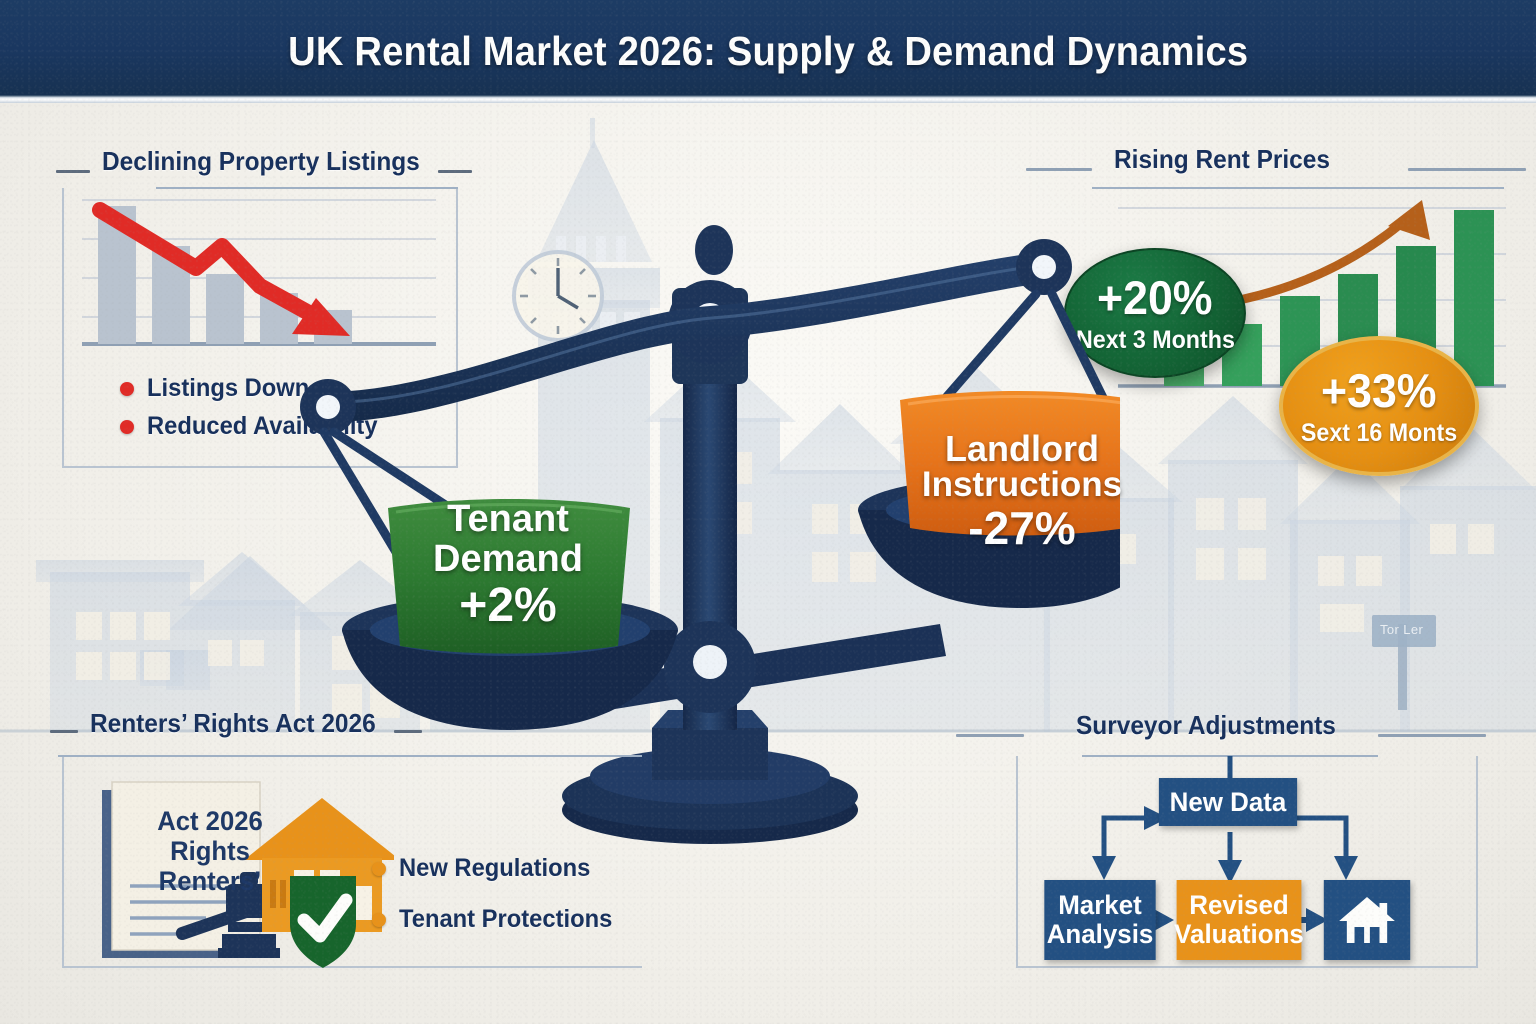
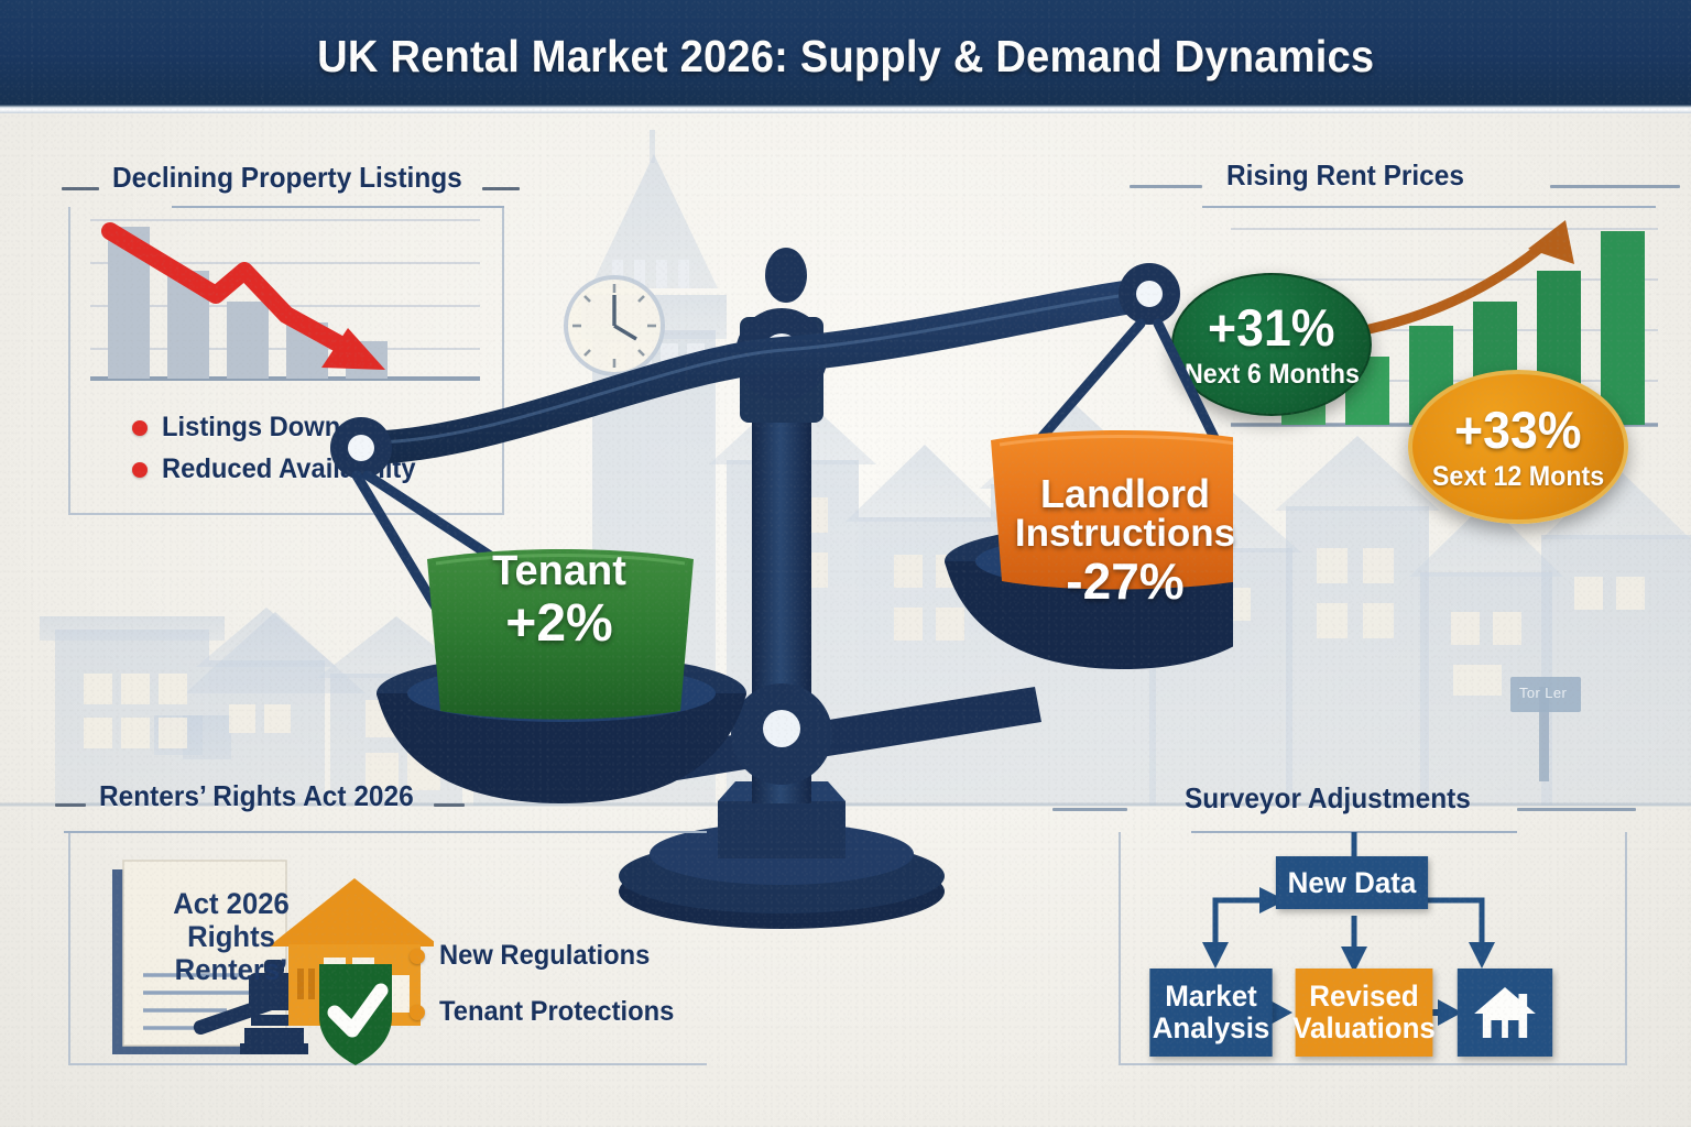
  Tor Ler
  Declining Property Listings
  Listings Down
  Reduced Availity
  Rising Rent Prices
- +20%
+ +31%
- Next 3 Months
+ Next 6 Months
  +33%
- Sext 16 Monts
+ Sext 12 Monts
  Tenant
- Demand
  +2%
  Landlord
  Instructions
  -27%
  Renters’ Rights Act 2026
  Act 2026
  Rights
  Renters’
  New Regulations
  Tenant Protections
  Surveyor Adjustments
  New Data
  Market
  Analysis
  Revised
  Valuations
  UK Rental Market 2026: Supply & Demand Dynamics
